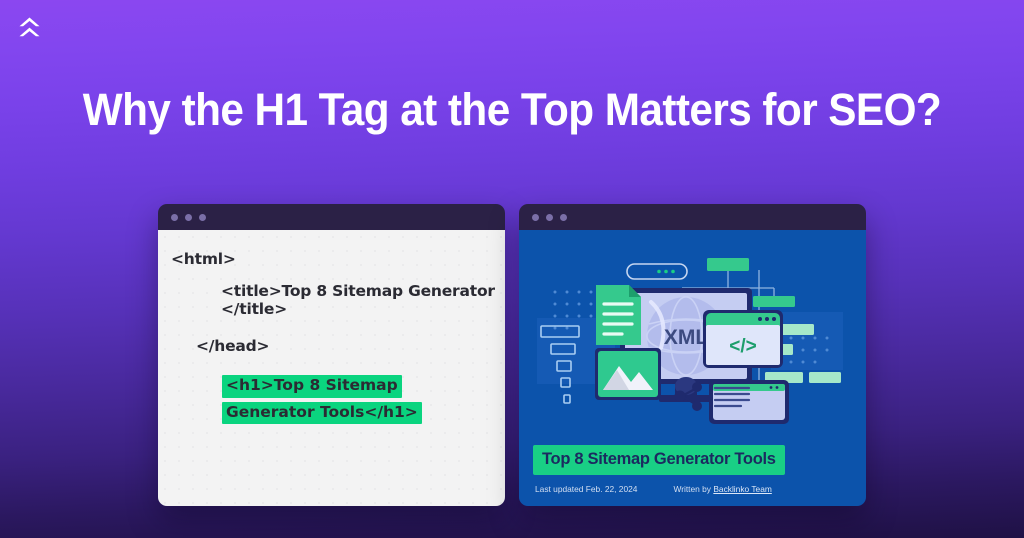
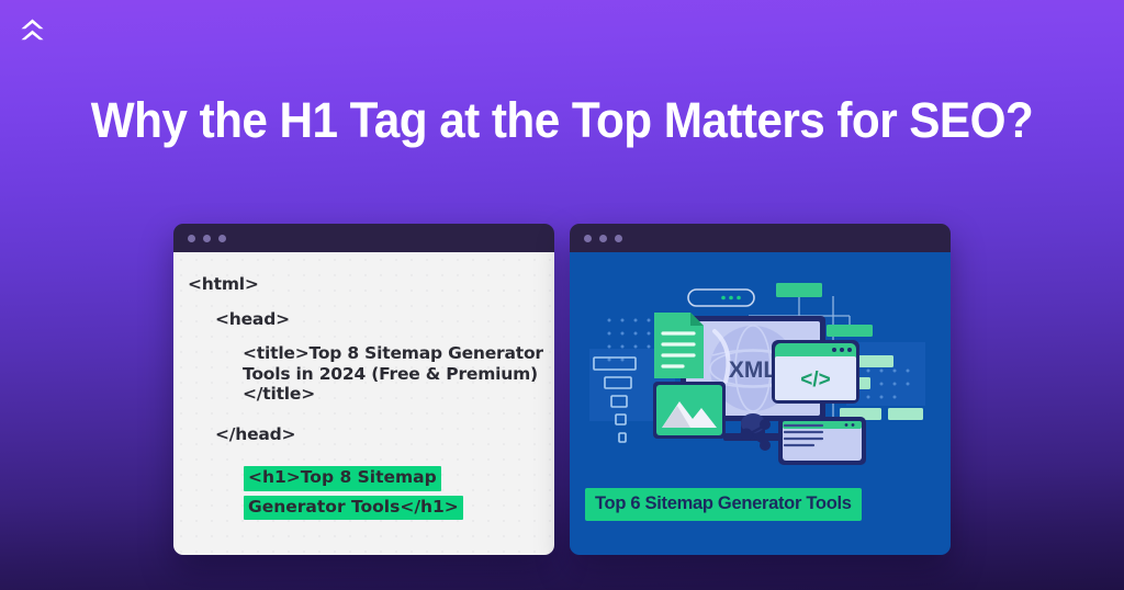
  Why the H1 Tag at the Top Matters for SEO?
  <html>
+ <head>
  <title>Top 8 Sitemap Generator
+ Tools in 2024 (Free & Premium)
  </title>
  </head>
  <h1>Top 8 Sitemap
  Generator Tools</h1>
  XML
  </>
- Top 8 Sitemap Generator Tools
+ Top 6 Sitemap Generator Tools
- Last updated Feb. 22, 2024
- Written by Backlinko Team
